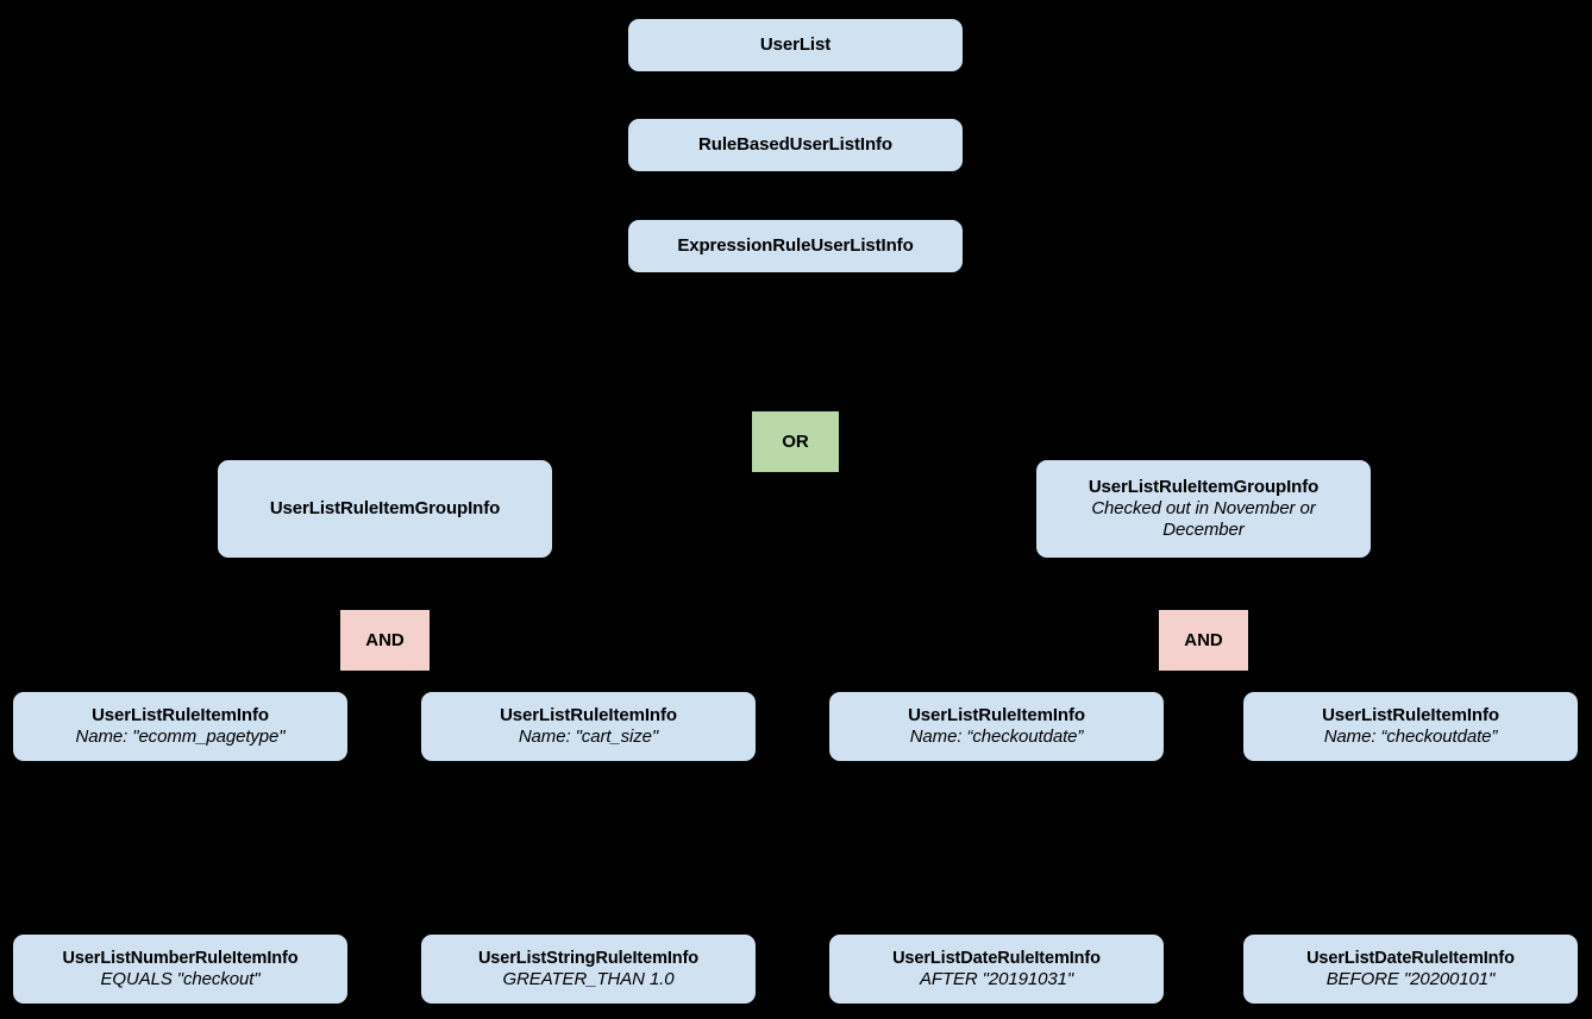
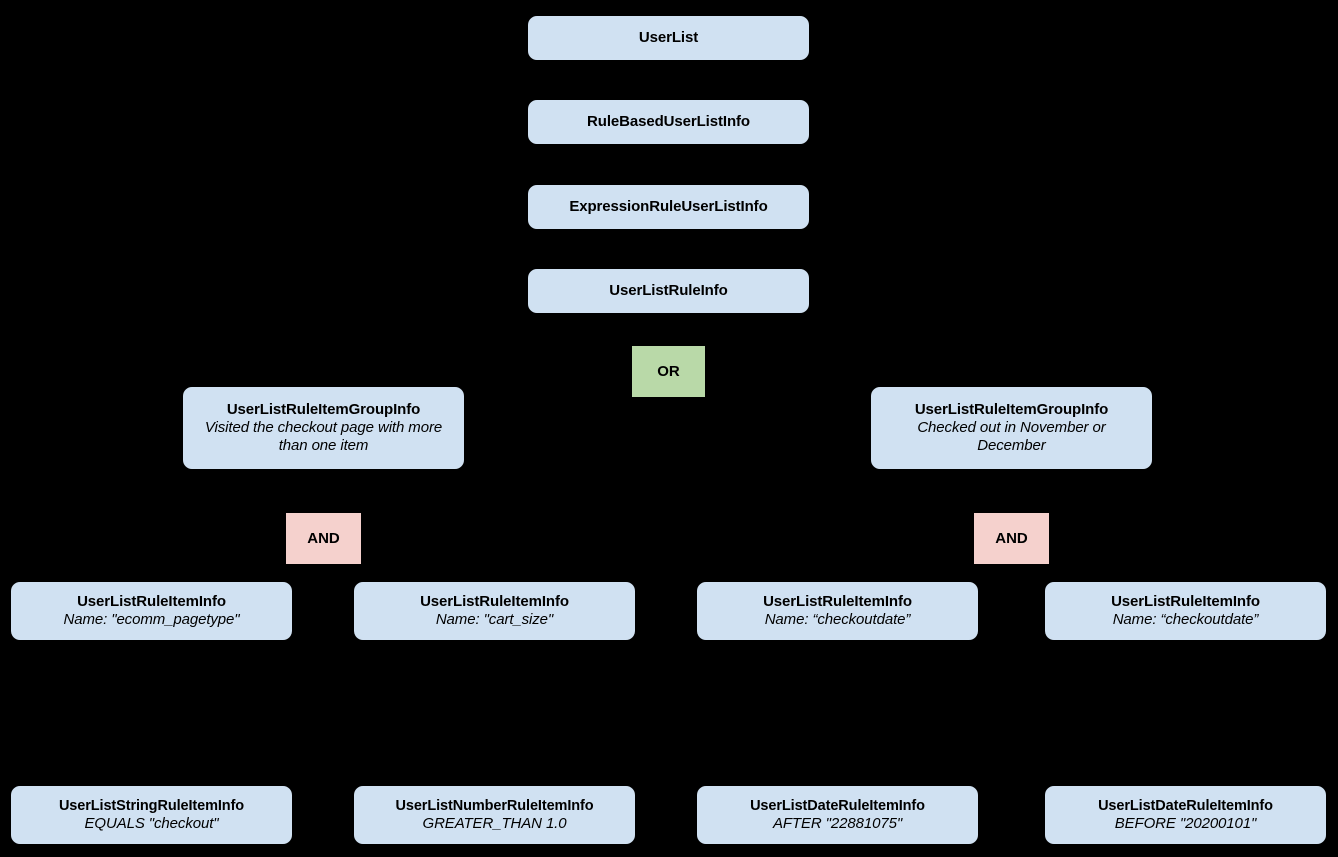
  UserList
  RuleBasedUserListInfo
  ExpressionRuleUserListInfo
+ UserListRuleInfo
  OR
  UserListRuleItemGroupInfo
+ Visited the checkout page with more than one item
  UserListRuleItemGroupInfo
  Checked out in November or December
  AND
  AND
  UserListRuleItemInfo
  Name: "ecomm_pagetype"
  UserListRuleItemInfo
  Name: "cart_size"
  UserListRuleItemInfo
  Name: “checkoutdate”
  UserListRuleItemInfo
  Name: “checkoutdate”
- UserListNumberRuleItemInfo
+ UserListStringRuleItemInfo
  EQUALS "checkout"
- UserListStringRuleItemInfo
+ UserListNumberRuleItemInfo
  GREATER_THAN 1.0
  UserListDateRuleItemInfo
- AFTER "20191031"
+ AFTER "22881075"
  UserListDateRuleItemInfo
  BEFORE "20200101"
